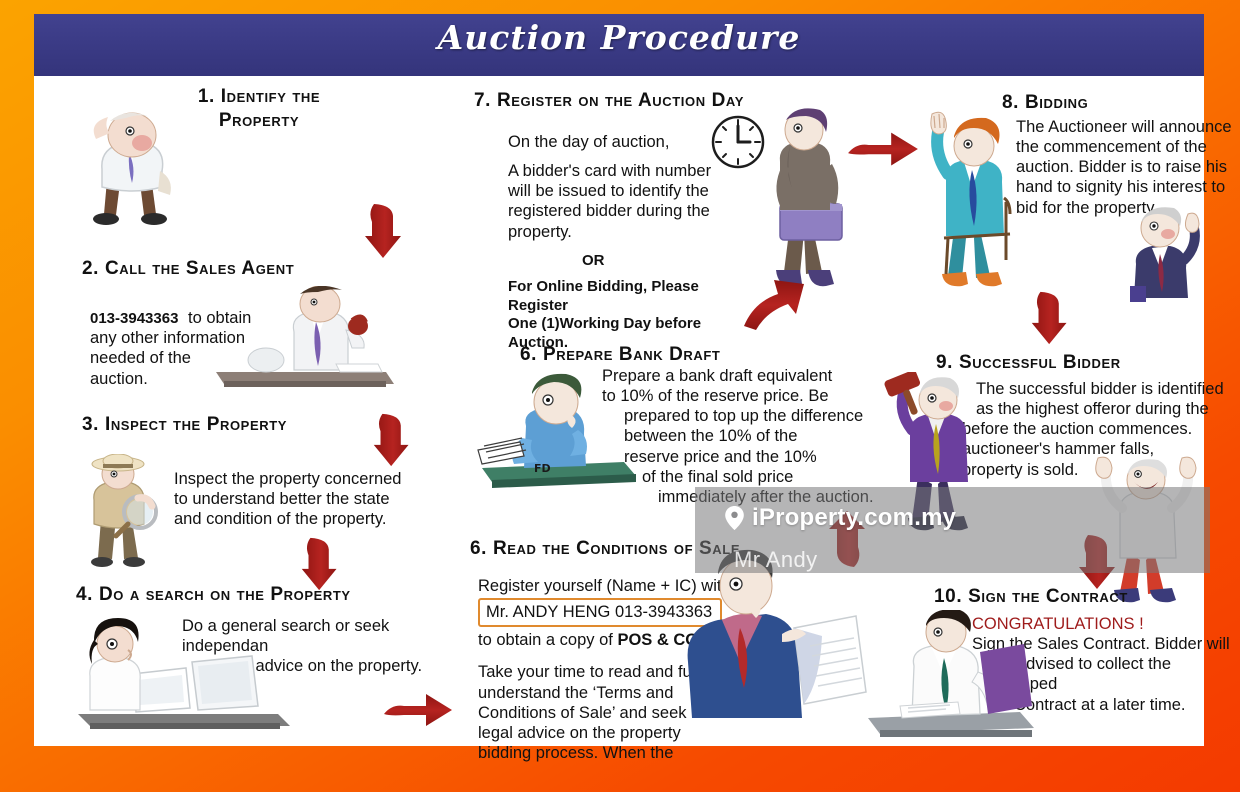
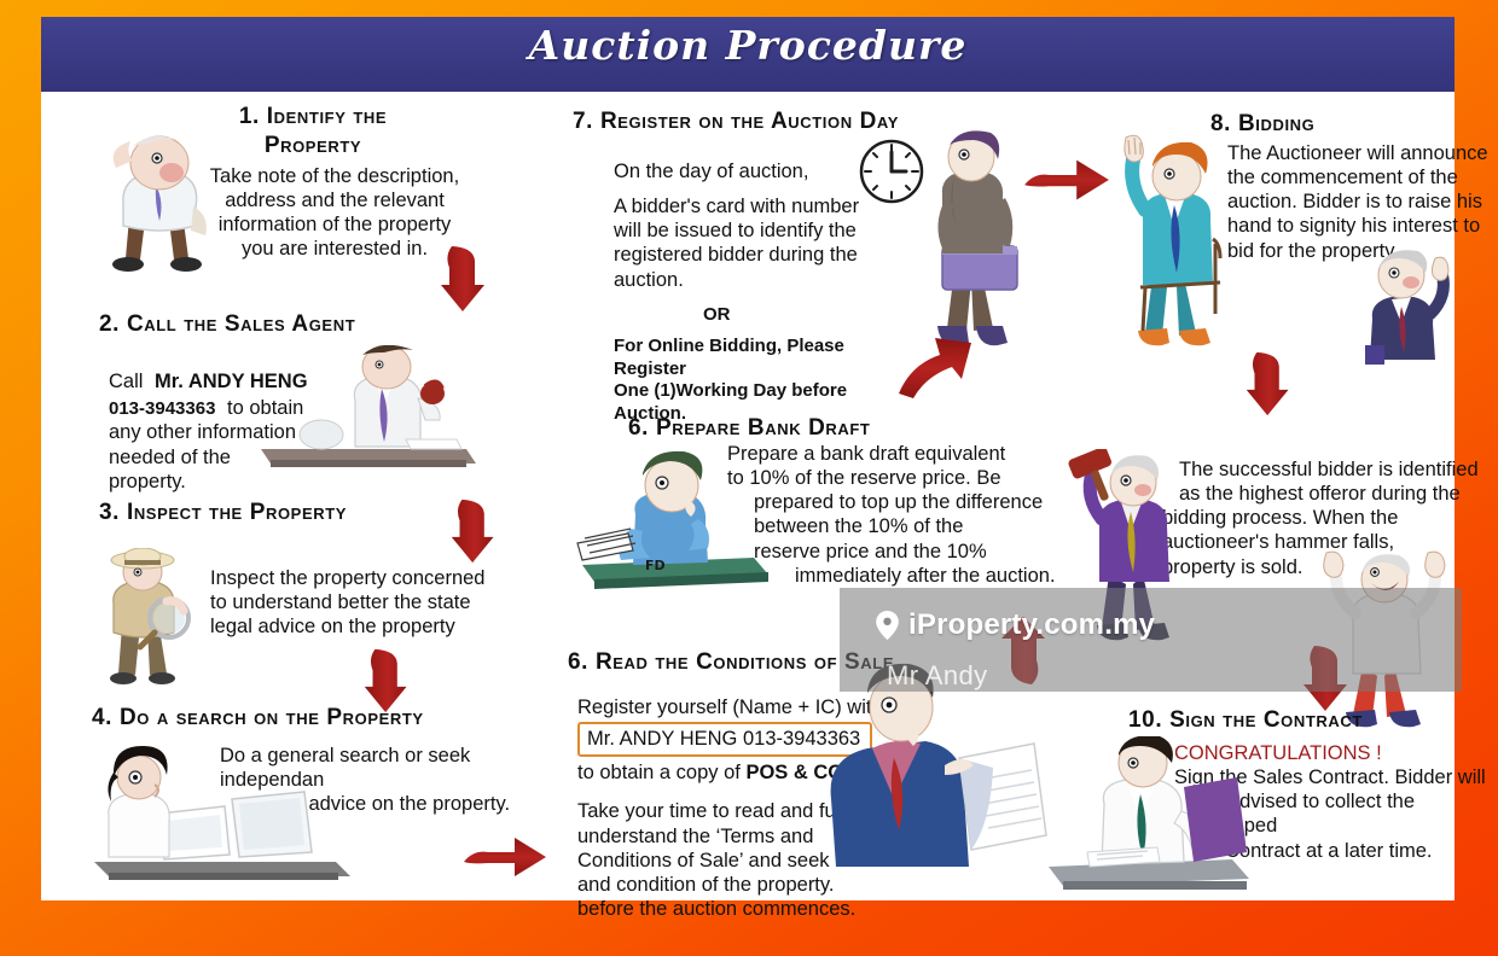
  Auction Procedure
  1. Identify the
  Property
+ Take note of the description,
+ address and the relevant
+ information of the property
+ you are interested in.
  2. Call the Sales Agent
+ Call Mr. ANDY HENG
  013-3943363 to obtain
  any other information
  needed of the
- auction.
+ property.
  3. Inspect the Property
  Inspect the property concerned
  to understand better the state
- and condition of the property.
+ legal advice on the property
  4. Do a search on the Property
  Do a general search or seek independan
  advice on the property.
  7. Register on the Auction Day
  On the day of auction,
  A bidder's card with number
  will be issued to identify the
  registered bidder during the
- property.
+ auction.
  OR
  For Online Bidding, Please Register
  One (1)Working Day before Auction.
  6. Prepare Bank Draft
  Prepare a bank draft equivalent
  to 10% of the reserve price. Be
  prepared to top up the difference
  between the 10% of the
  reserve price and the 10%
- of the final sold price
  immediately after the auction.
  FD
  6. Read the Conditions of Sale
  Register yourself (Name + IC) wit
  Mr. ANDY HENG 013-3943363
  to obtain a copy of POS & C
  Take your time to read and fu
  understand the ‘Terms and
  Conditions of Sale’ and seek
- legal advice on the property
+ and condition of the property.
- bidding process. When the
+ before the auction commences.
  8. Bidding
  The Auctioneer will announce
  the commencement of the
  auction. Bidder is to raise his
  hand to signity his interest to
  bid for the property.
- 9. Successful Bidder
  The successful bidder is identified
  as the highest offeror during the
- before the auction commences.
+ bidding process. When the
  auctioneer's hammer falls,
  roperty is sold.
  10. Sign the Contract
  CONGRATULATIONS !
  Sign the Sales Contract. Bidder will
  dvised to collect the ped
  ntract at a later time.
  iProperty.com.my
  Mr Andy
